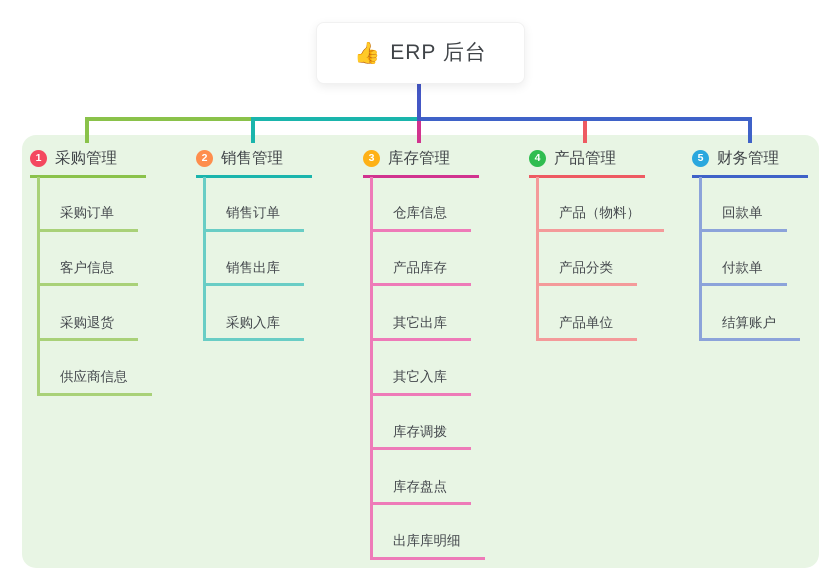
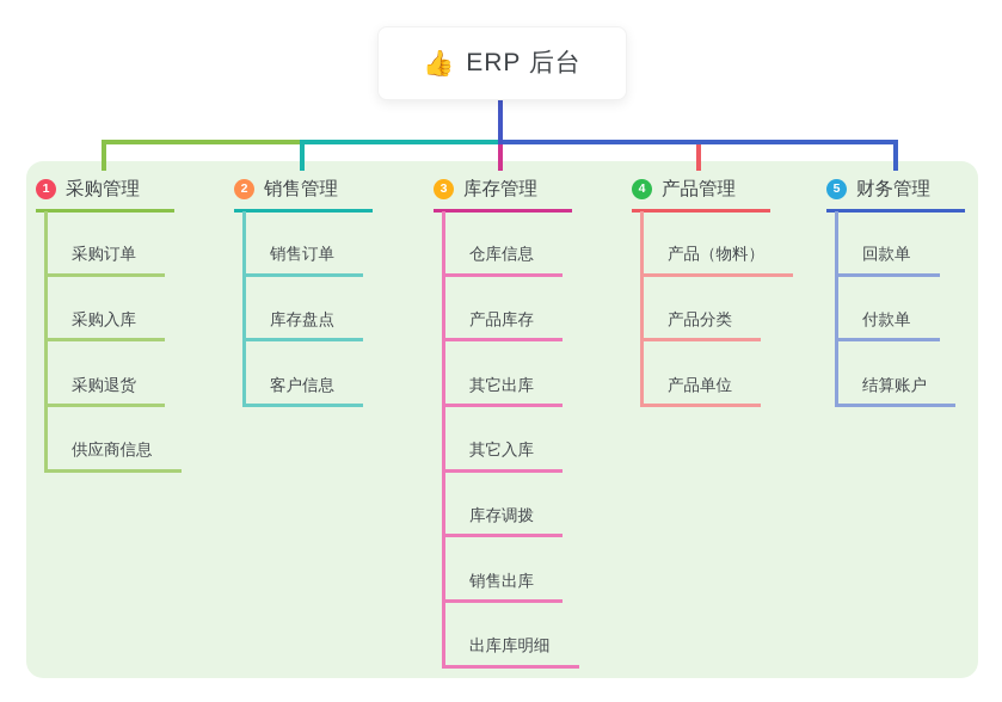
  👍
  ERP 后台
  1
  采购管理
  采购订单
- 客户信息
+ 采购入库
  采购退货
  供应商信息
  2
  销售管理
  销售订单
- 销售出库
+ 库存盘点
- 采购入库
+ 客户信息
  3
  库存管理
  仓库信息
  产品库存
  其它出库
  其它入库
  库存调拨
- 库存盘点
+ 销售出库
  出库库明细
  4
  产品管理
  产品（物料）
  产品分类
  产品单位
  5
  财务管理
  回款单
  付款单
  结算账户
